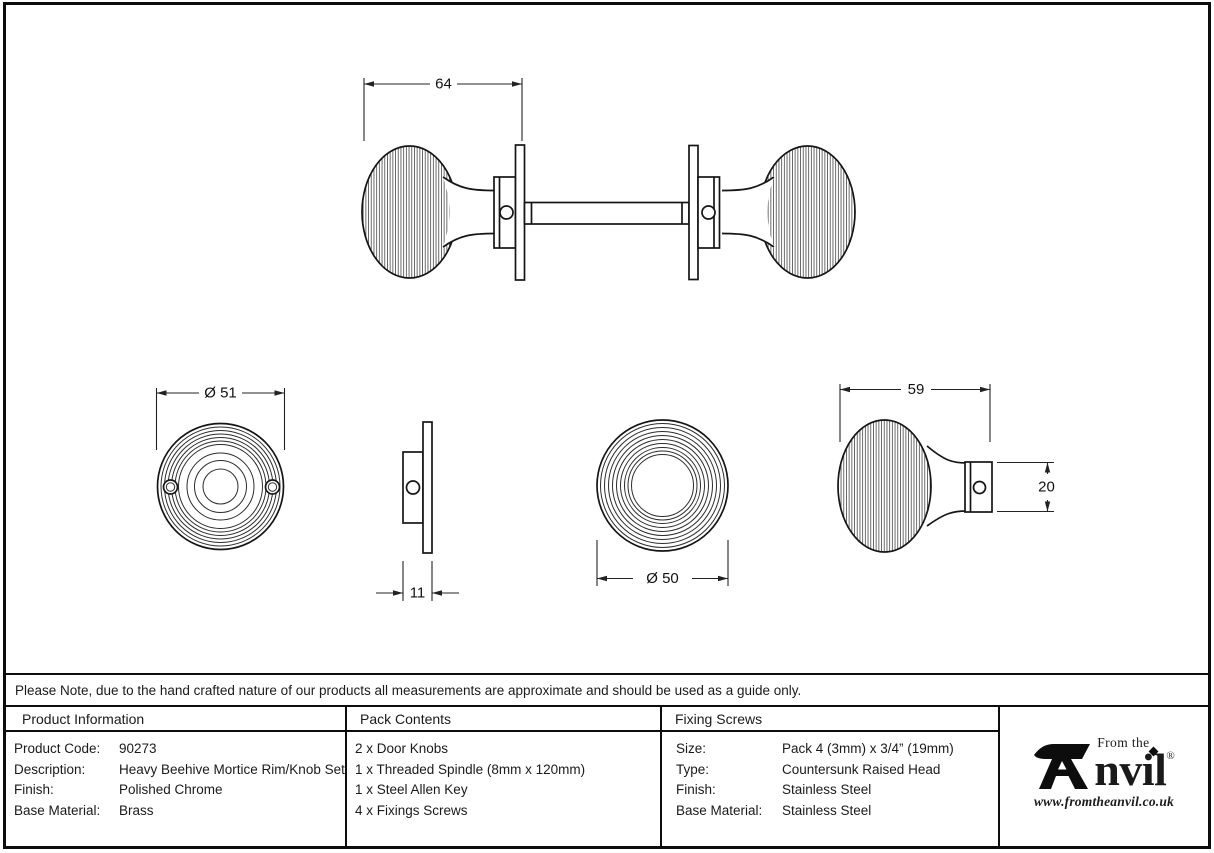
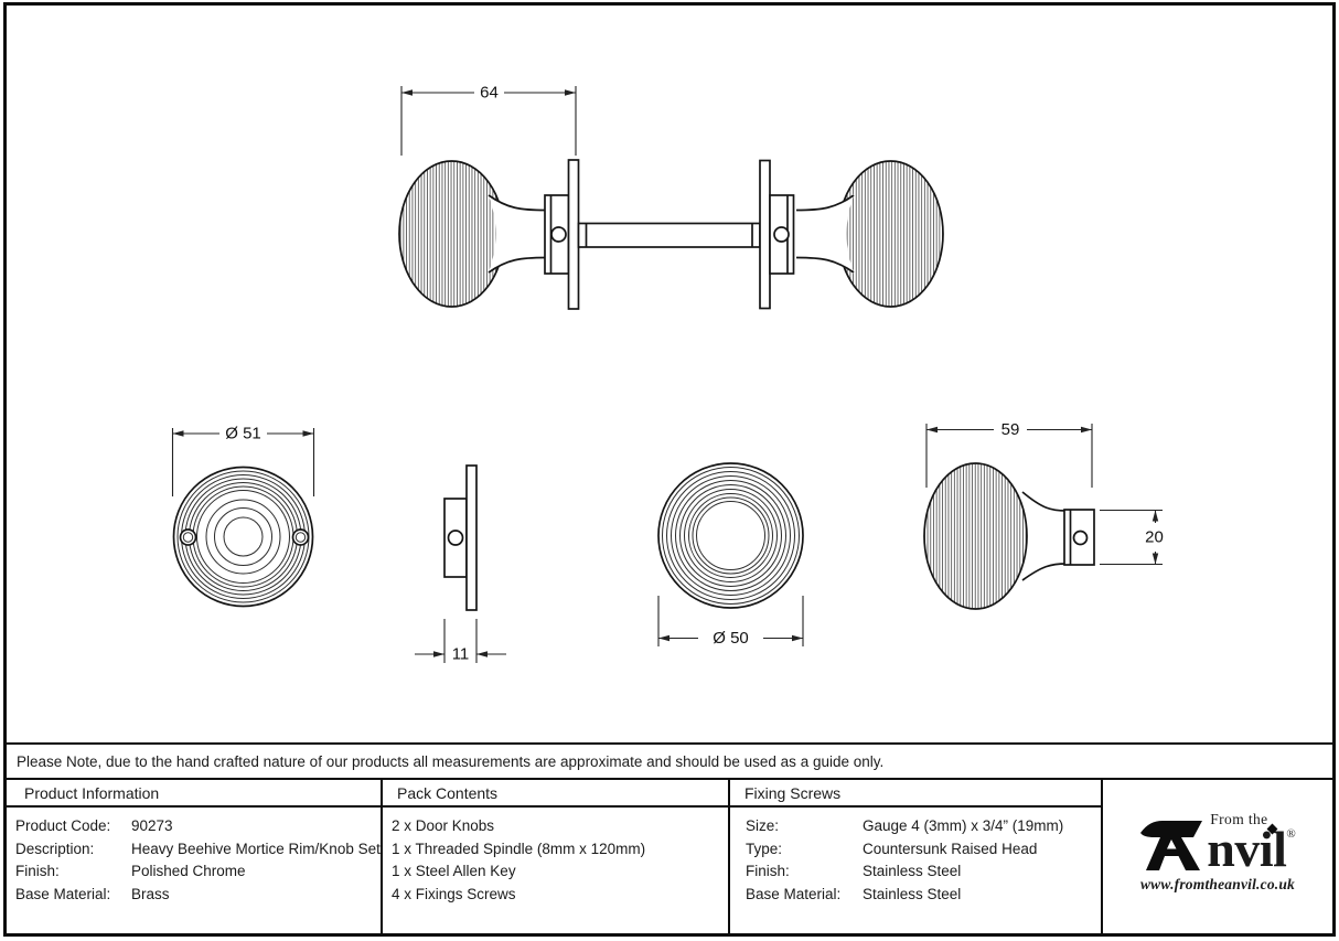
  64
  Ø 51
  11
  Ø 50
  59
  20
  Please Note, due to the hand crafted nature of our products all measurements are approximate and should be used as a guide only.
  Product Information
  Product Code:
  90273
  Description:
  Heavy Beehive Mortice Rim/Knob Set
  Finish:
  Polished Chrome
  Base Material:
  Brass
  Pack Contents
  2 x Door Knobs
  1 x Threaded Spindle (8mm x 120mm)
  1 x Steel Allen Key
  4 x Fixings Screws
  Fixing Screws
  Size:
- Pack 4 (3mm) x 3/4” (19mm)
+ Gauge 4 (3mm) x 3/4” (19mm)
  Type:
  Countersunk Raised Head
  Finish:
  Stainless Steel
  Base Material:
  Stainless Steel
  From the
  nvil®
  www.fromtheanvil.co.uk
